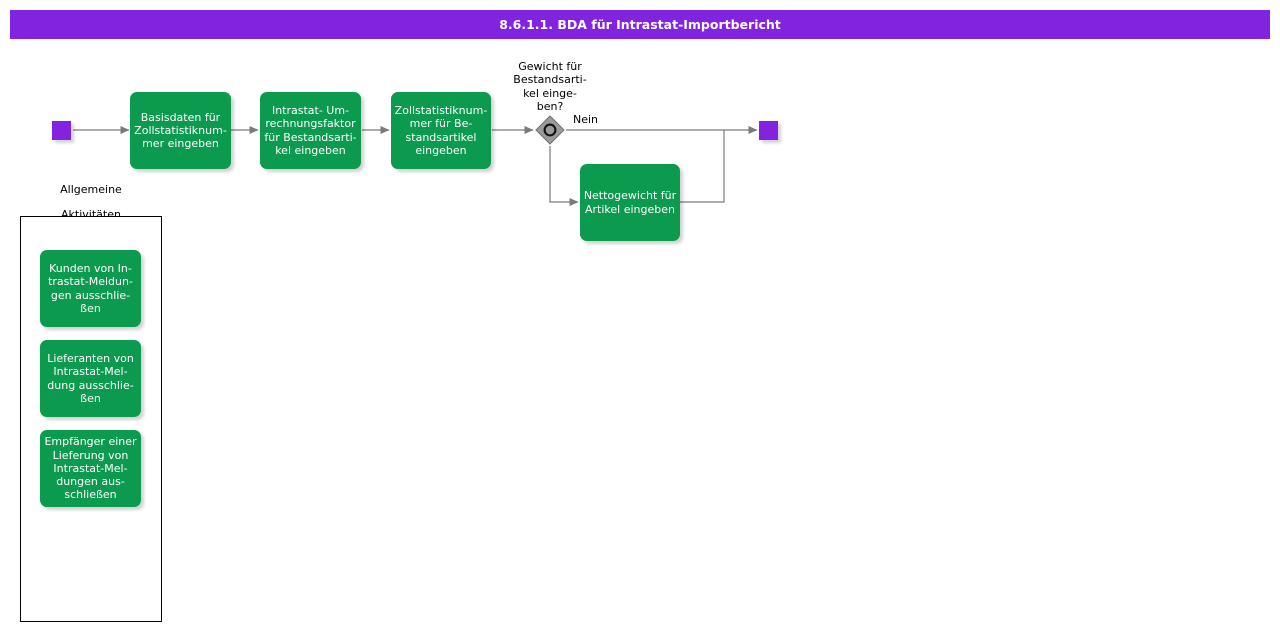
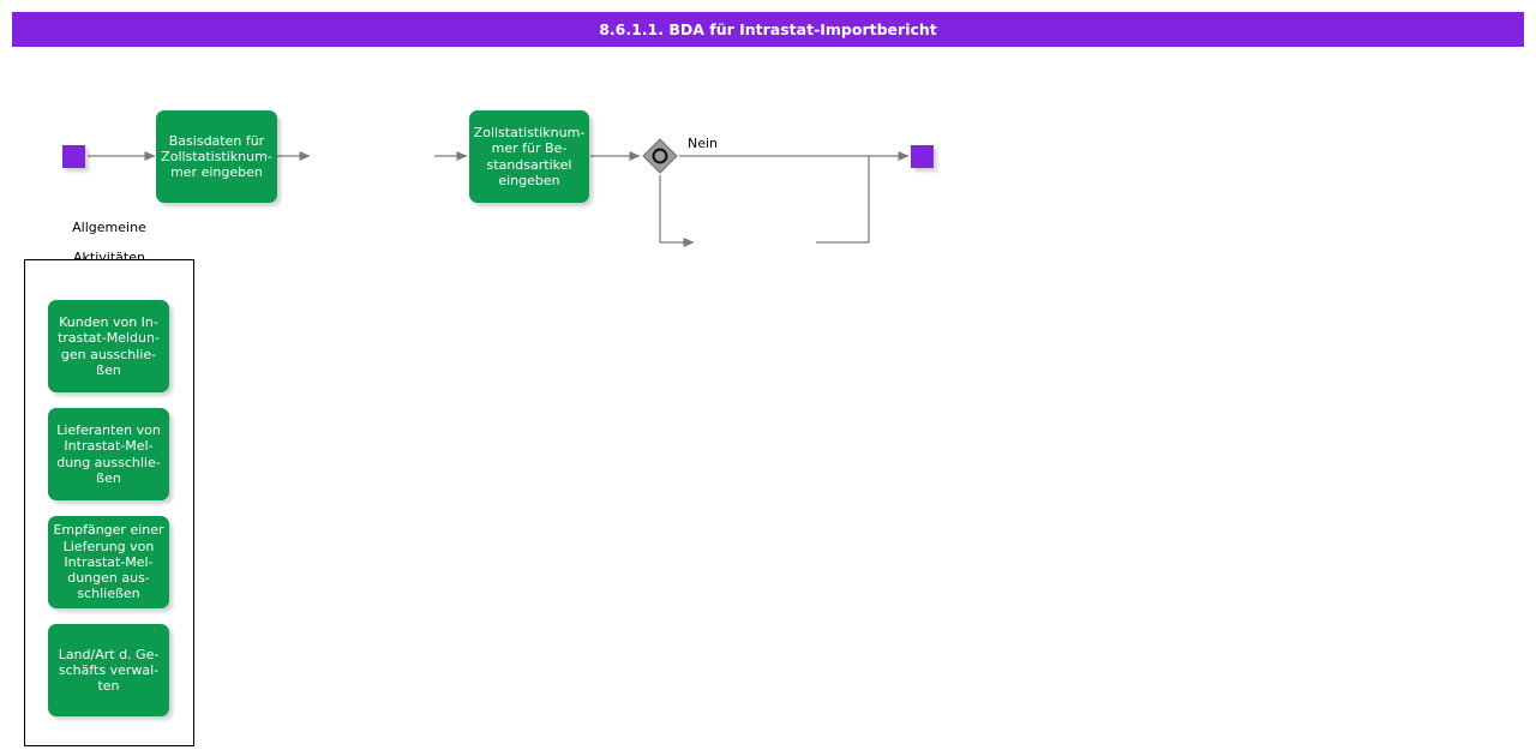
  8.6.1.1. BDA für Intrastat-Importbericht
  Basisdaten für
  Zollstatistiknum-
  mer eingeben
- Intrastat- Um-
- rechnungsfaktor
- für Bestandsarti-
- kel eingeben
  Zollstatistiknum-
  mer für Be-
  standsartikel
  eingeben
- Nettogewicht für
- Artikel eingeben
- Gewicht für
- Bestandsarti-
- kel einge-
- ben?
  Nein
  Allgemeine
  Aktivitäten
  Kunden von In-
  trastat-Meldun-
  gen ausschlie-
  ßen
  Lieferanten von
  Intrastat-Mel-
  dung ausschlie-
  ßen
  Empfänger einer
  Lieferung von
  Intrastat-Mel-
  dungen aus-
  schließen
+ Land/Art d. Ge-
+ schäfts verwal-
+ ten
